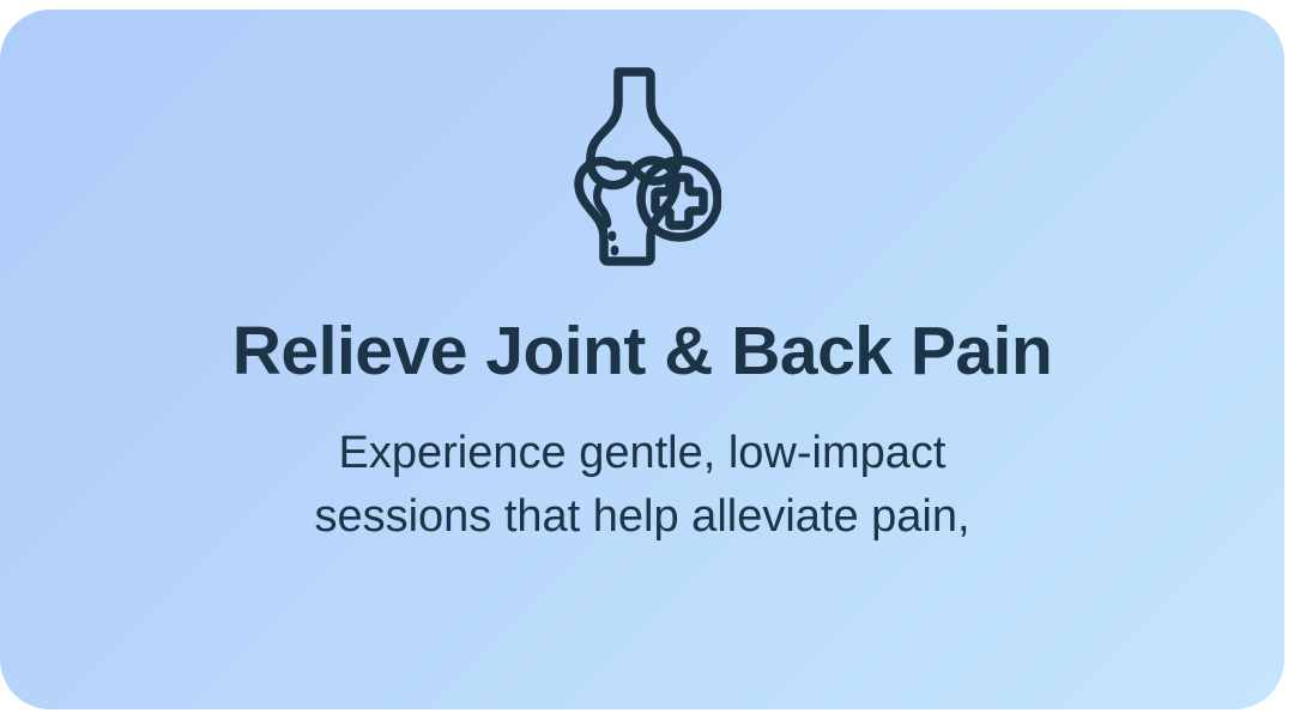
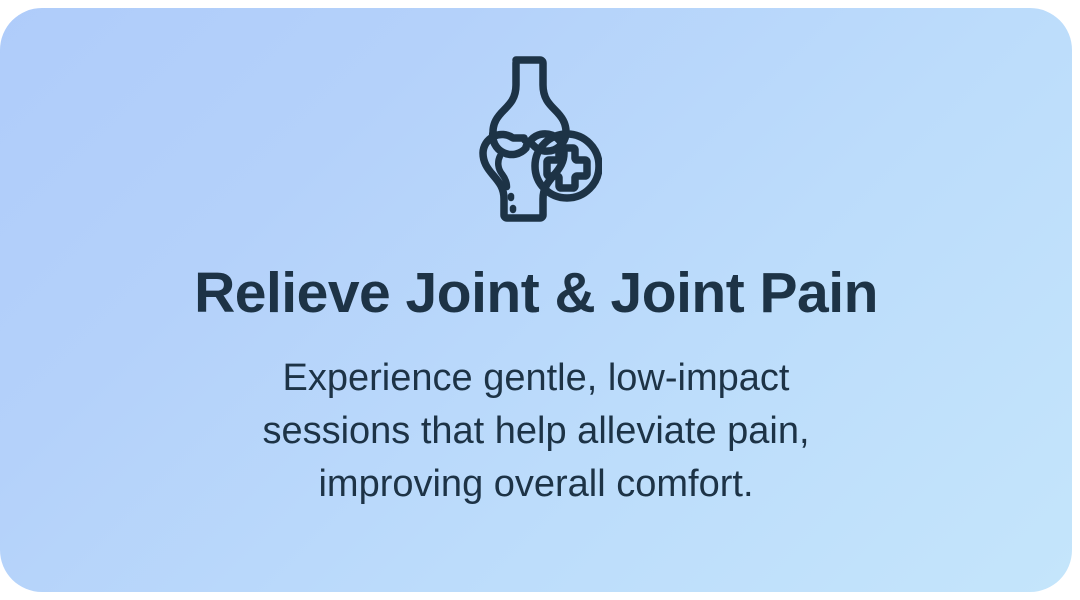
- Relieve Joint & Back Pain
+ Relieve Joint & Joint Pain
  Experience gentle, low-impact
  sessions that help alleviate pain,
+ improving overall comfort.
